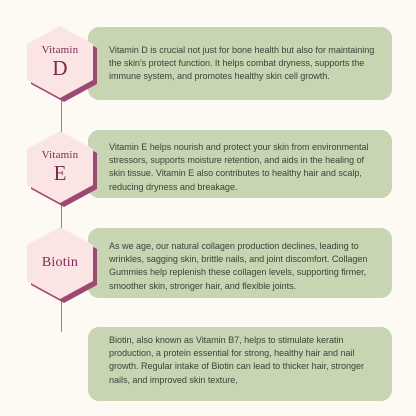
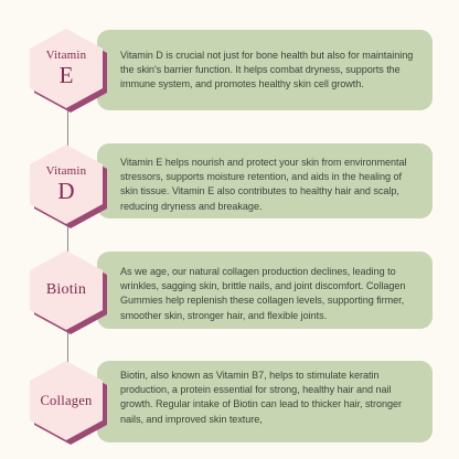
- Vitamin D is crucial not just for bone health but also for maintaining the skin's protect function. It helps combat dryness, supports the immune system, and promotes healthy skin cell growth.
+ Vitamin D is crucial not just for bone health but also for maintaining the skin's barrier function. It helps combat dryness, supports the immune system, and promotes healthy skin cell growth.
  Vitamin
- D
+ E
  Vitamin E helps nourish and protect your skin from environmental stressors, supports moisture retention, and aids in the healing of skin tissue. Vitamin E also contributes to healthy hair and scalp, reducing dryness and breakage.
  Vitamin
- E
+ D
  As we age, our natural collagen production declines, leading to wrinkles, sagging skin, brittle nails, and joint discomfort. Collagen Gummies help replenish these collagen levels, supporting firmer, smoother skin, stronger hair, and flexible joints.
  Biotin
  Biotin, also known as Vitamin B7, helps to stimulate keratin production, a protein essential for strong, healthy hair and nail growth. Regular intake of Biotin can lead to thicker hair, stronger nails, and improved skin texture,
+ Collagen
